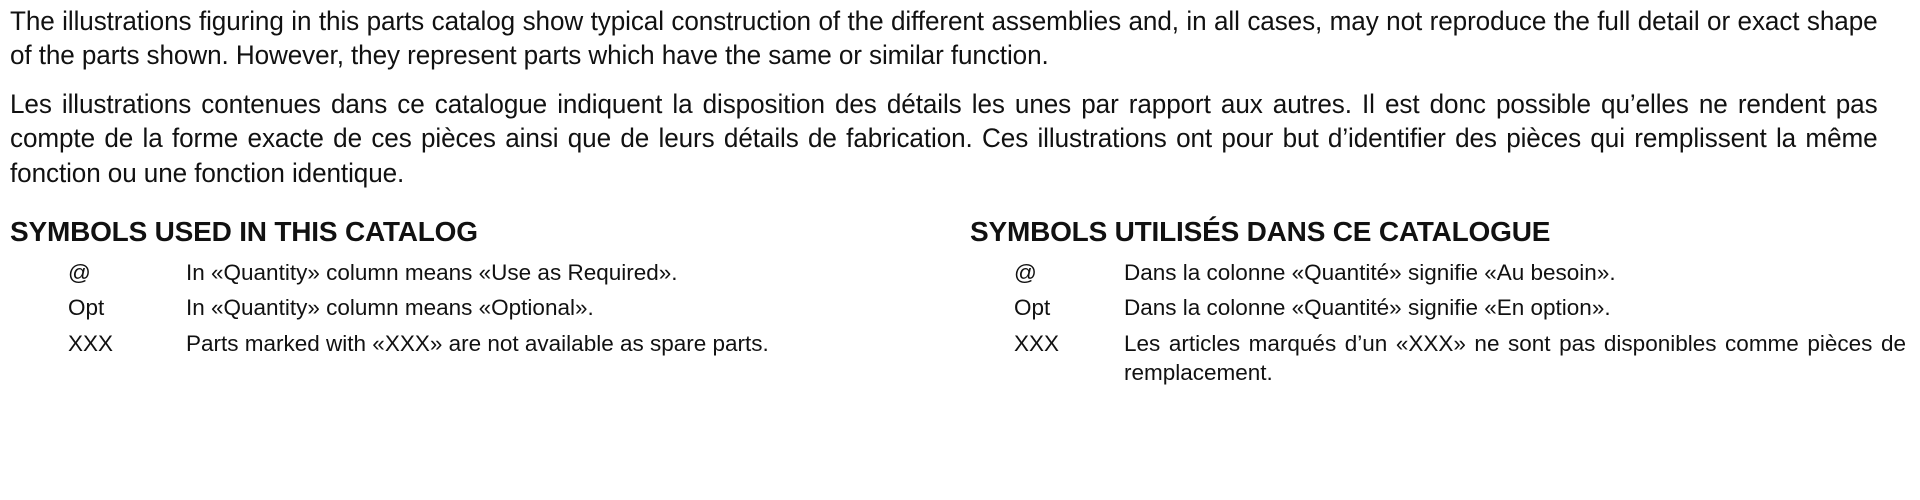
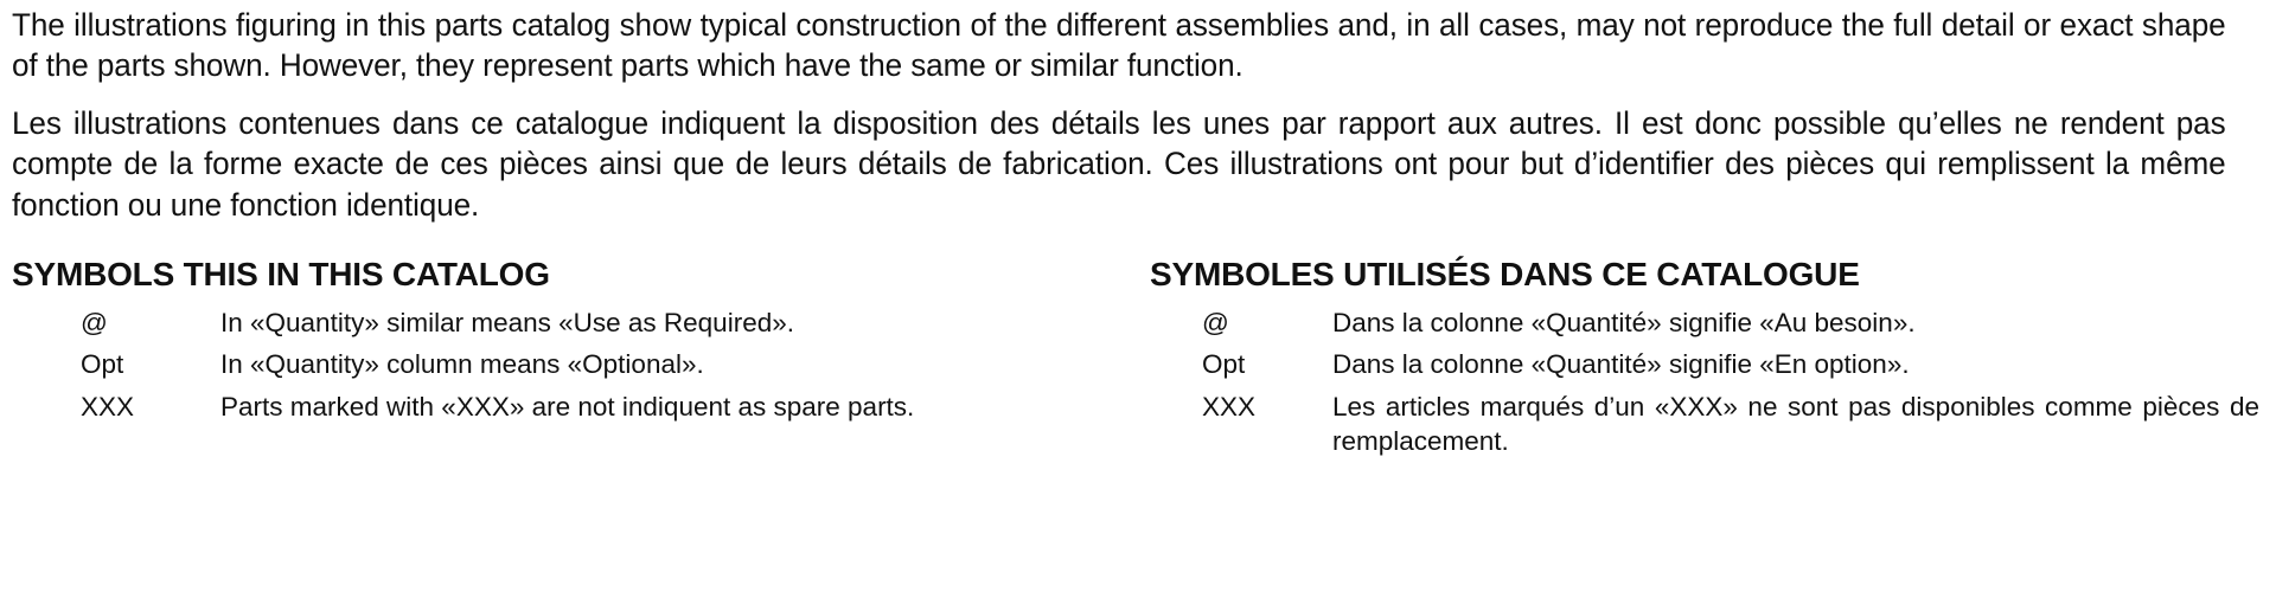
  The illustrations figuring in this parts catalog show typical construction of the different assemblies and, in all cases, may not reproduce the full detail or exact shape of the parts shown. However, they represent parts which have the same or similar function.
  Les illustrations contenues dans ce catalogue indiquent la disposition des détails les unes par rapport aux autres. Il est donc possible qu’elles ne rendent pas compte de la forme exacte de ces pièces ainsi que de leurs détails de fabrication. Ces illustrations ont pour but d’identifier des pièces qui remplissent la même fonction ou une fonction identique.
- SYMBOLS USED IN THIS CATALOG
+ SYMBOLS THIS IN THIS CATALOG
- @	In «Quantity» column means «Use as Required».
+ @	In «Quantity» similar means «Use as Required».
  Opt	In «Quantity» column means «Optional».
- XXX	Parts marked with «XXX» are not available as spare parts.
+ XXX	Parts marked with «XXX» are not indiquent as spare parts.
- SYMBOLS UTILISÉS DANS CE CATALOGUE
+ SYMBOLES UTILISÉS DANS CE CATALOGUE
  @	Dans la colonne «Quantité» signifie «Au besoin».
  Opt	Dans la colonne «Quantité» signifie «En option».
  XXX	Les articles marqués d’un «XXX» ne sont pas disponibles comme pièces de remplacement.
